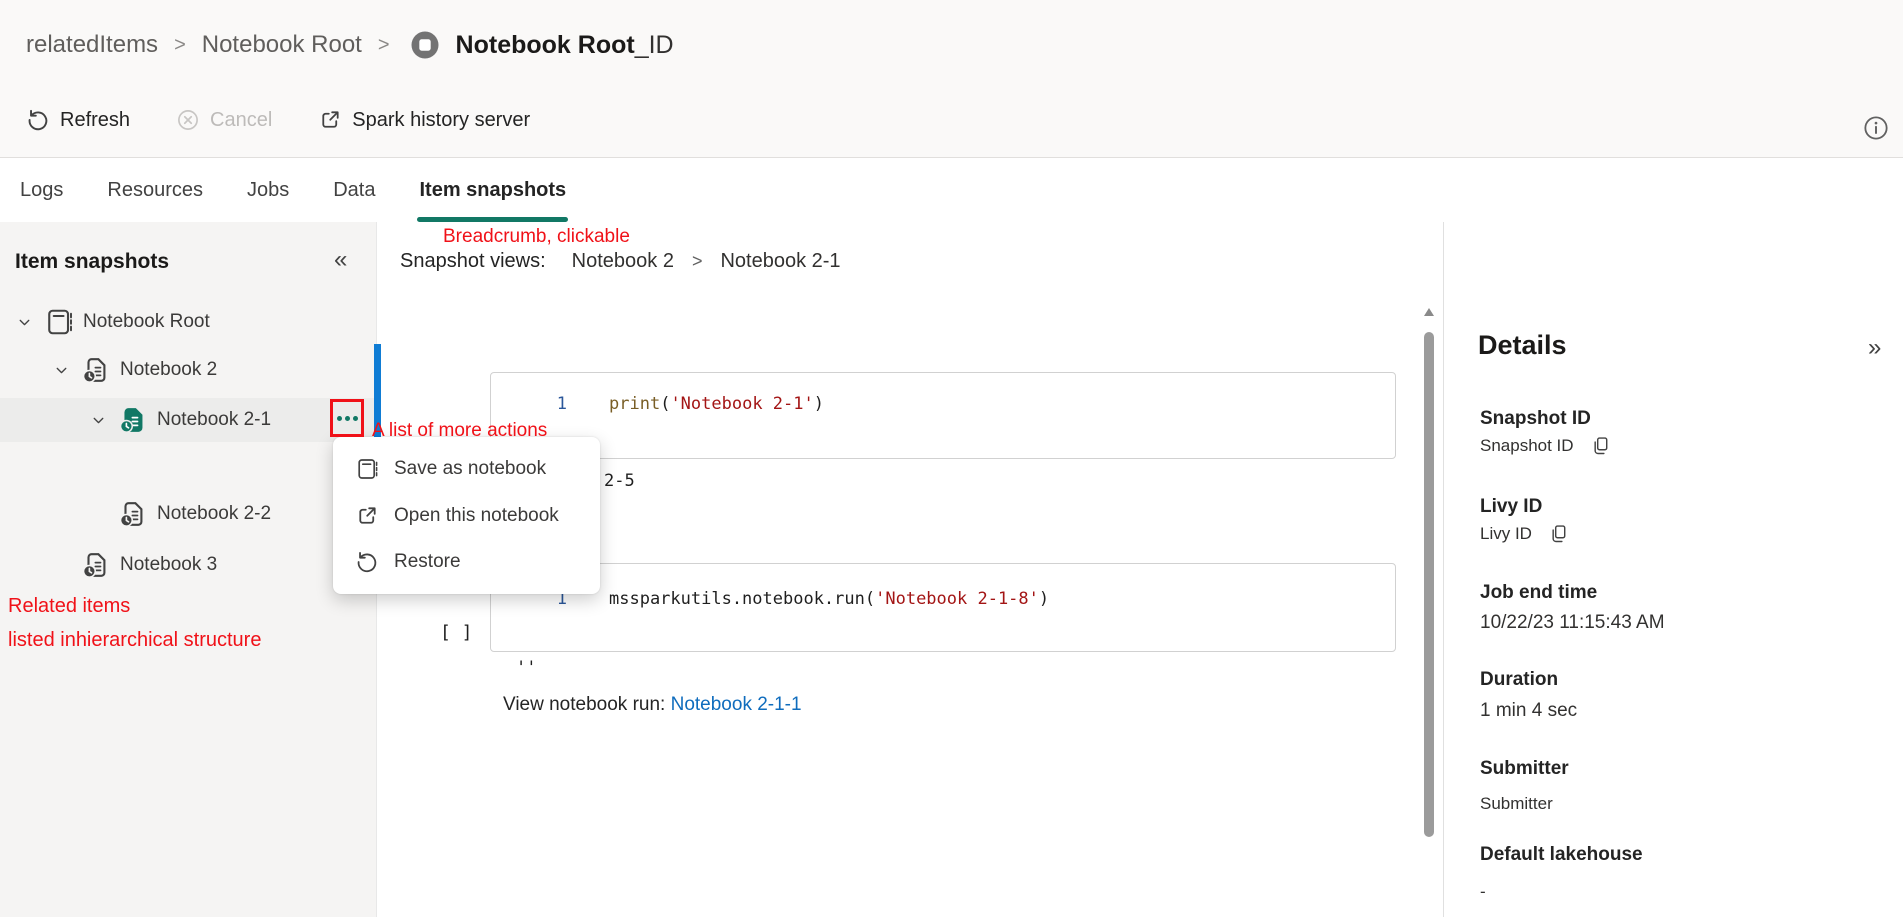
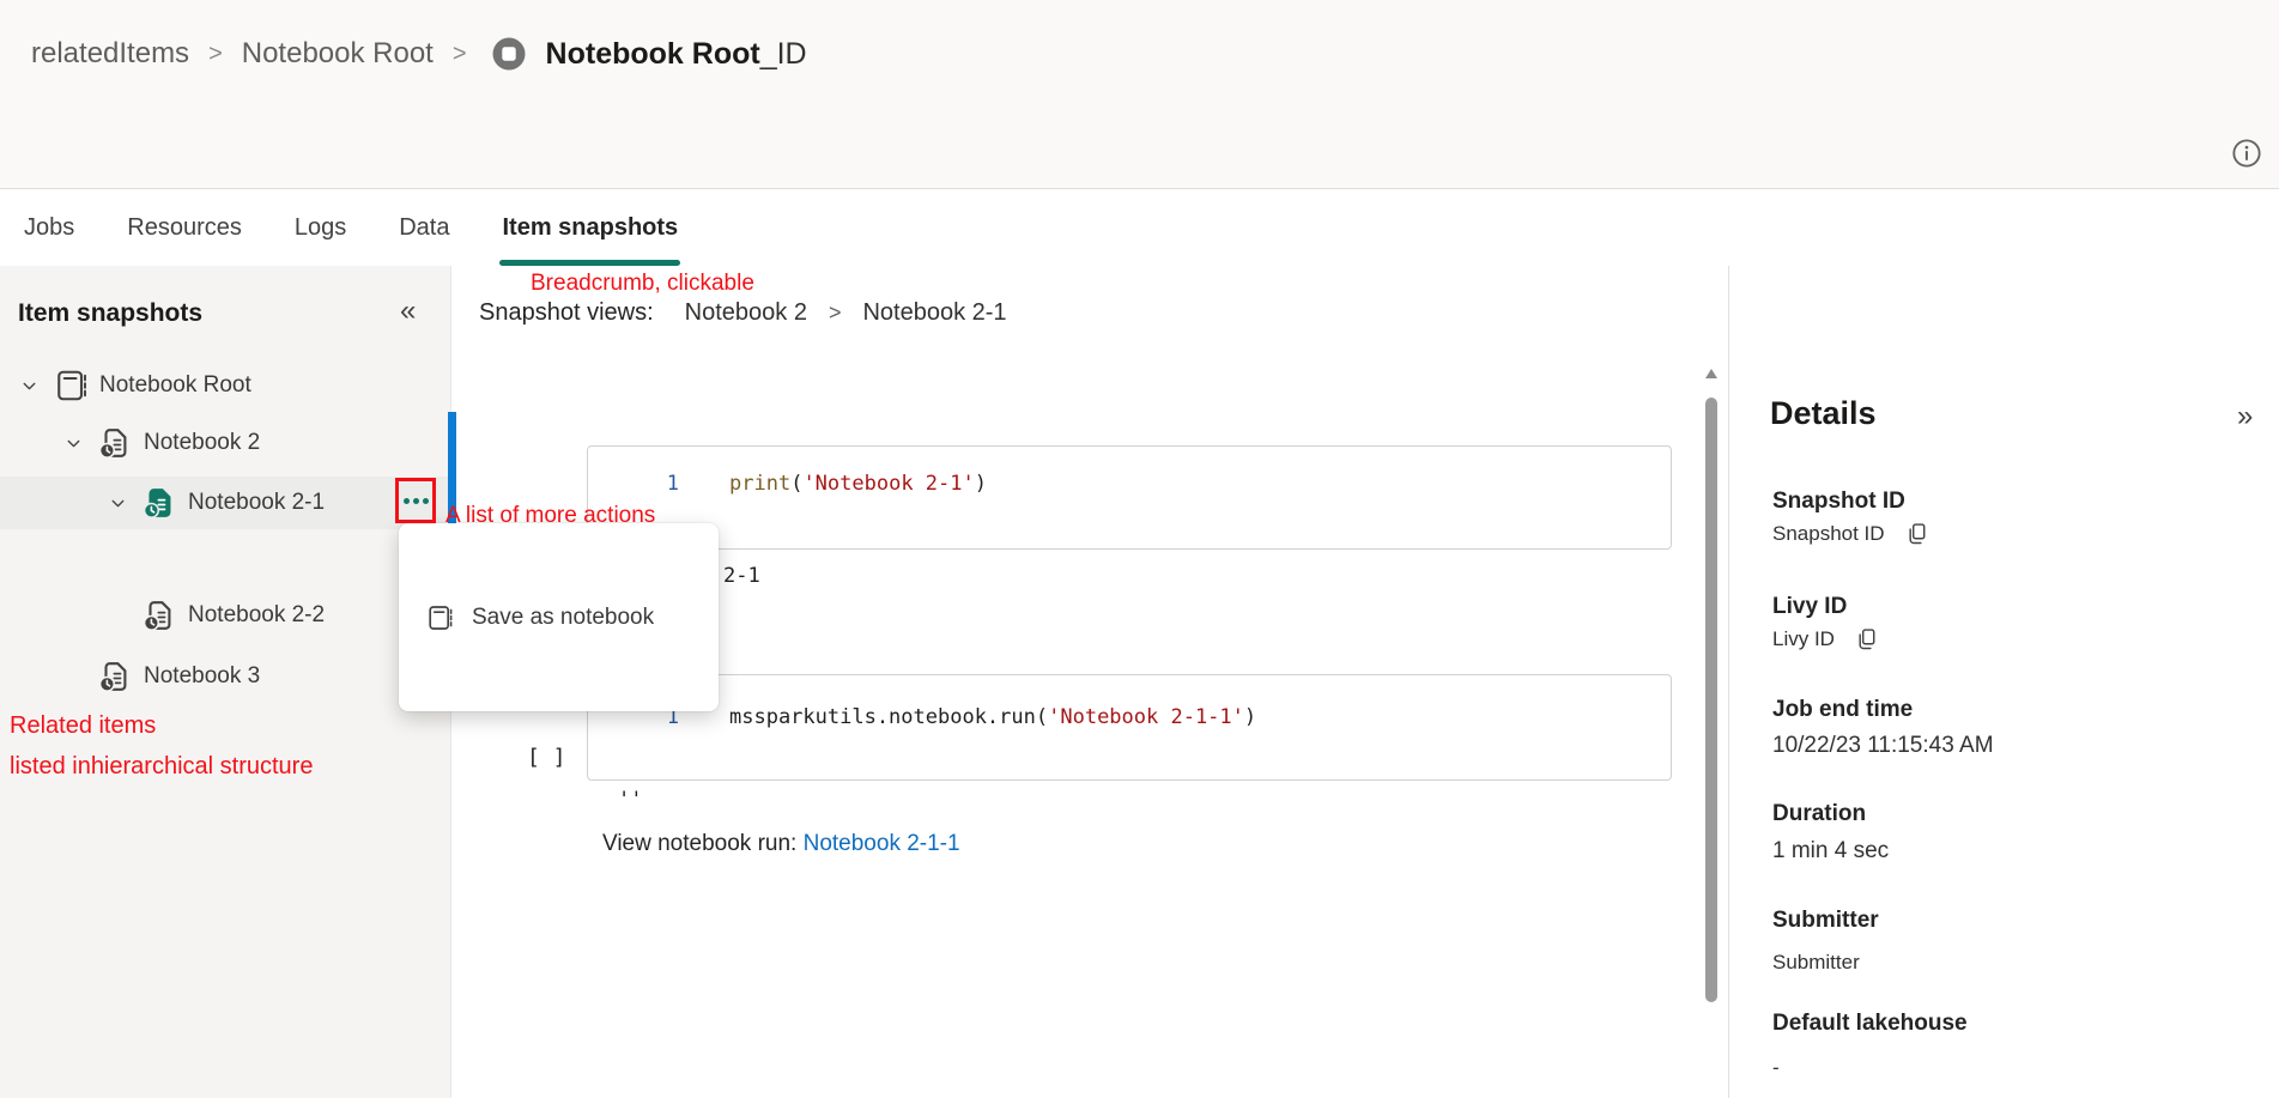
  relatedItems
  >
  Notebook Root
  >
  Notebook Root_ID
- Refresh
- Cancel
- Spark history server
- Logs
+ Jobs
  Resources
- Jobs
+ Logs
  Data
  Item snapshots
  Item snapshots
  «
  Notebook Root
  Notebook 2
  Notebook 2-1
  Notebook 2-2
  Notebook 3
  Related items
  listed inhierarchical structure
  Breadcrumb, clickable
  Snapshot views:
  Notebook 2
  >
  Notebook 2-1
  1
  print('Notebook 2-1')
- 2-5
+ 2-1
  [ ]
  1
- mssparkutils.notebook.run('Notebook 2-1-8')
+ mssparkutils.notebook.run('Notebook 2-1-1')
  ''
  View notebook run: Notebook 2-1-1
  Save as notebook
- Open this notebook
- Restore
  A list of more actions
  Details
  »
  Snapshot ID
  Snapshot ID
  Livy ID
  Livy ID
  Job end time
  10/22/23 11:15:43 AM
  Duration
  1 min 4 sec
  Submitter
  Submitter
  Default lakehouse
  -
